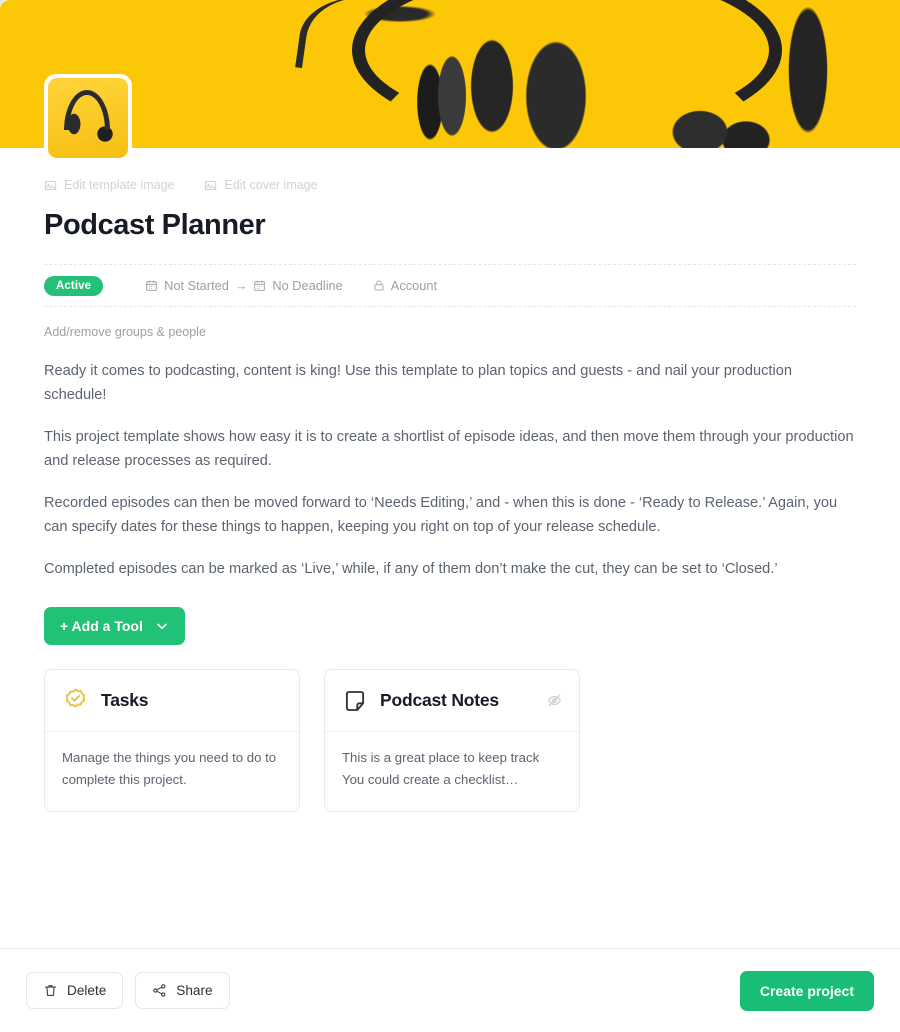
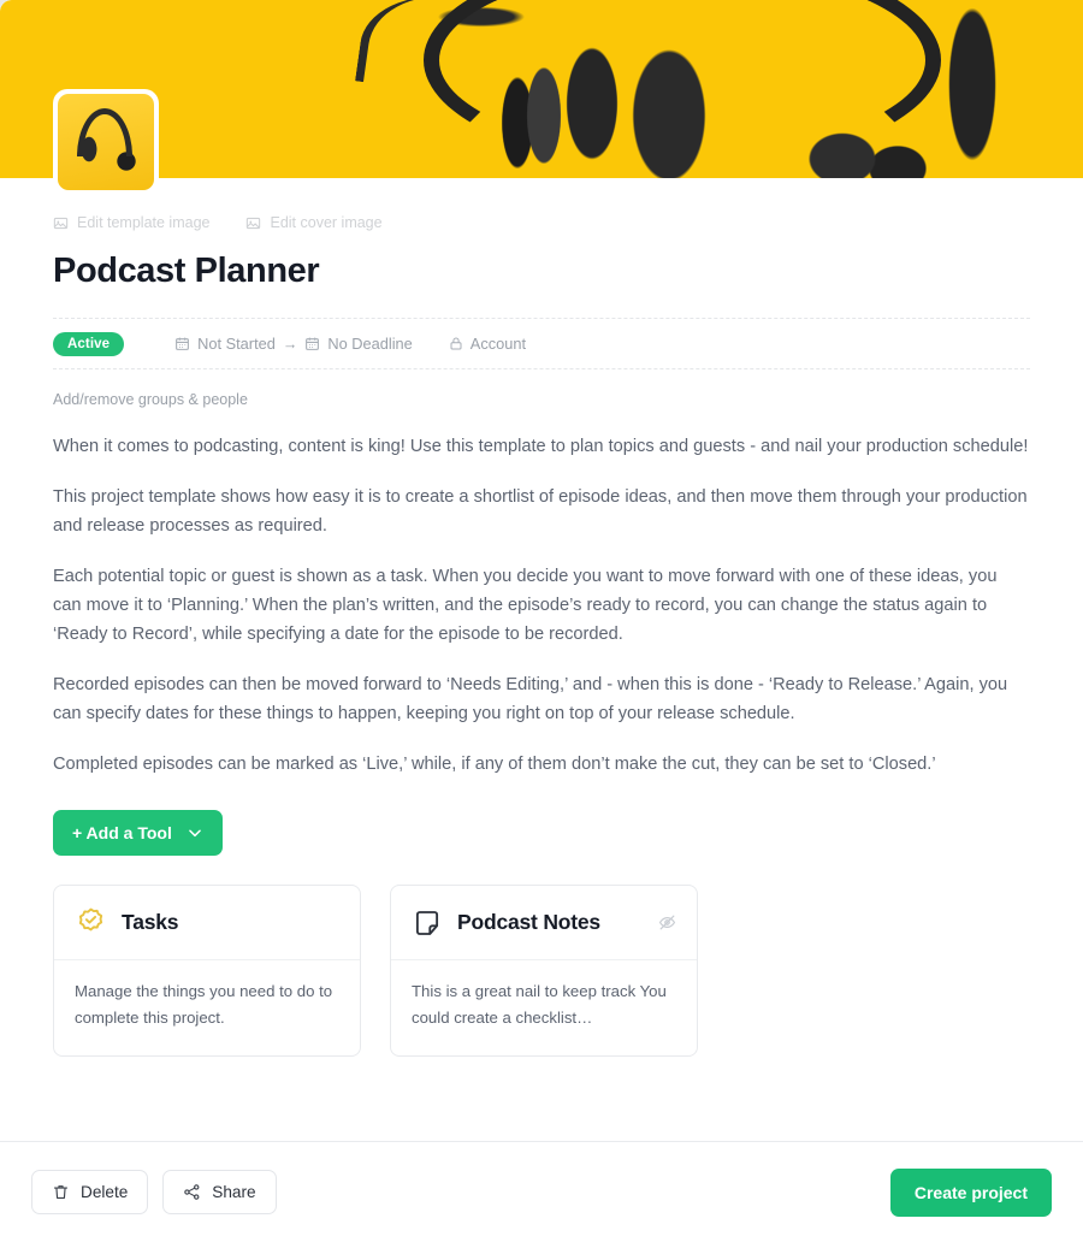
  Edit template image
  Edit cover image
  Podcast Planner
  Active
  Not Started
  →
  No Deadline
  Account
  Add/remove groups & people
- Ready it comes to podcasting, content is king! Use this template to plan topics and guests - and nail your production schedule!
+ When it comes to podcasting, content is king! Use this template to plan topics and guests - and nail your production schedule!
  This project template shows how easy it is to create a shortlist of episode ideas, and then move them through your production and release processes as required.
+ Each potential topic or guest is shown as a task. When you decide you want to move forward with one of these ideas, you can move it to ‘Planning.’ When the plan’s written, and the episode’s ready to record, you can change the status again to ‘Ready to Record’, while specifying a date for the episode to be recorded.
  Recorded episodes can then be moved forward to ‘Needs Editing,’ and - when this is done - ‘Ready to Release.’ Again, you can specify dates for these things to happen, keeping you right on top of your release schedule.
  Completed episodes can be marked as ‘Live,’ while, if any of them don’t make the cut, they can be set to ‘Closed.’
  + Add a Tool
  Tasks
  Manage the things you need to do to complete this project.
  Podcast Notes
- This is a great place to keep track You could create a checklist…
+ This is a great nail to keep track You could create a checklist…
  Delete
  Share
  Create project
